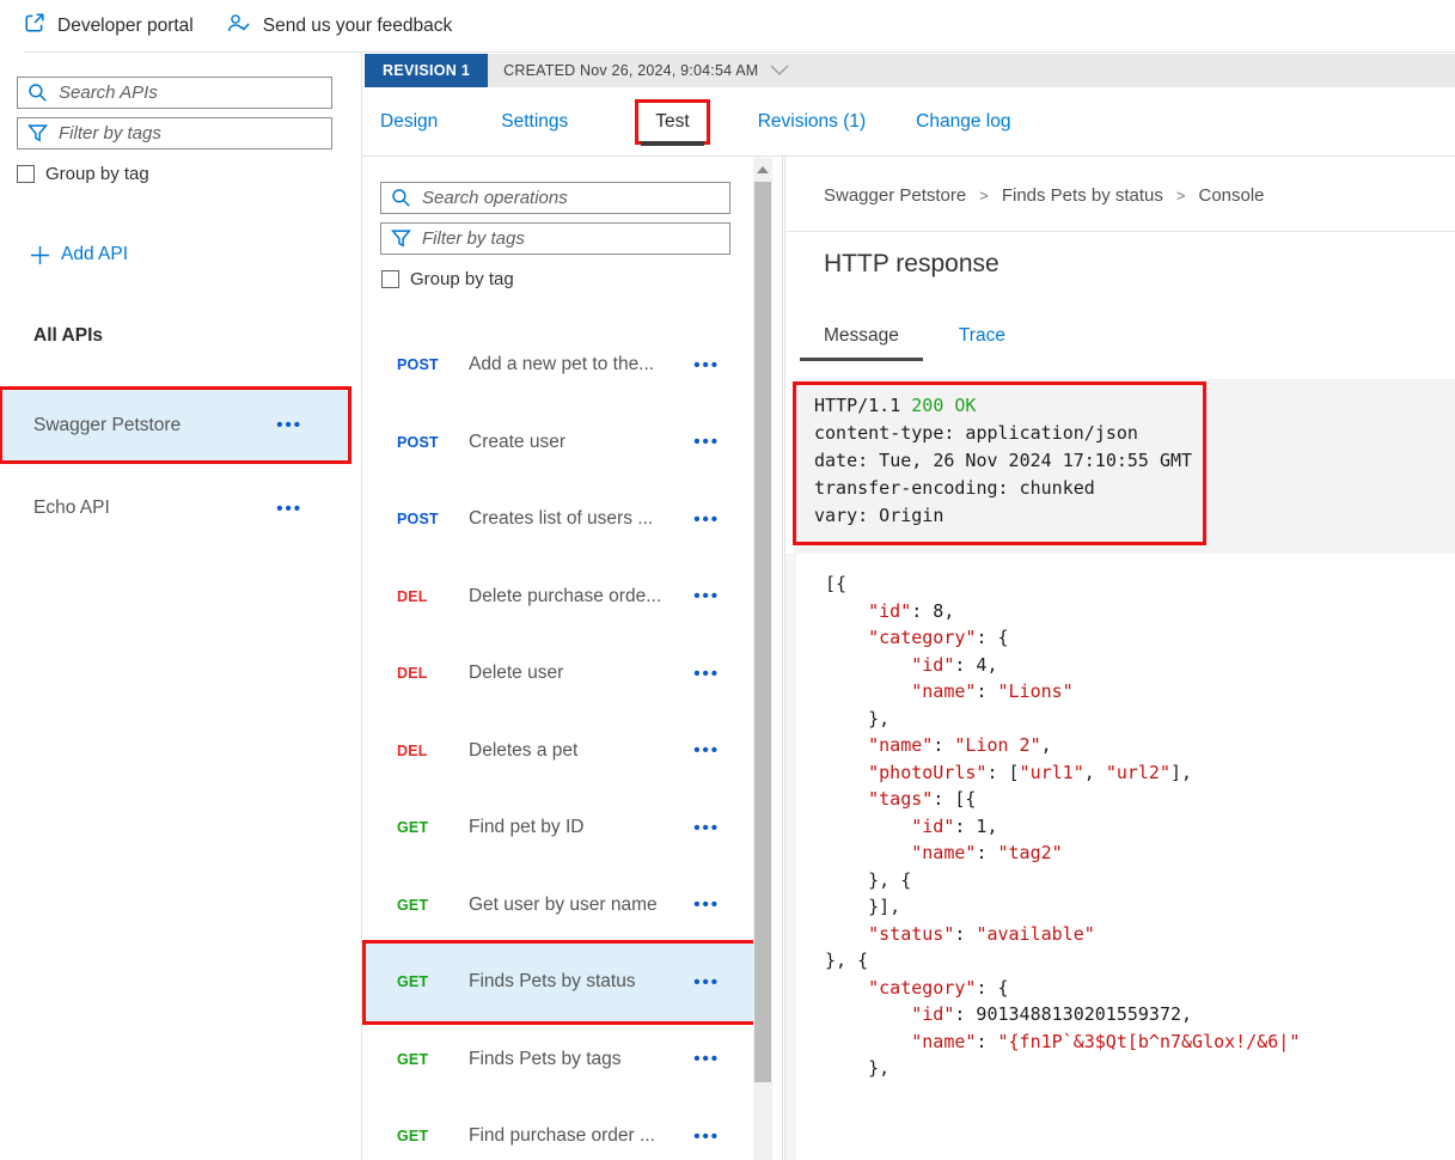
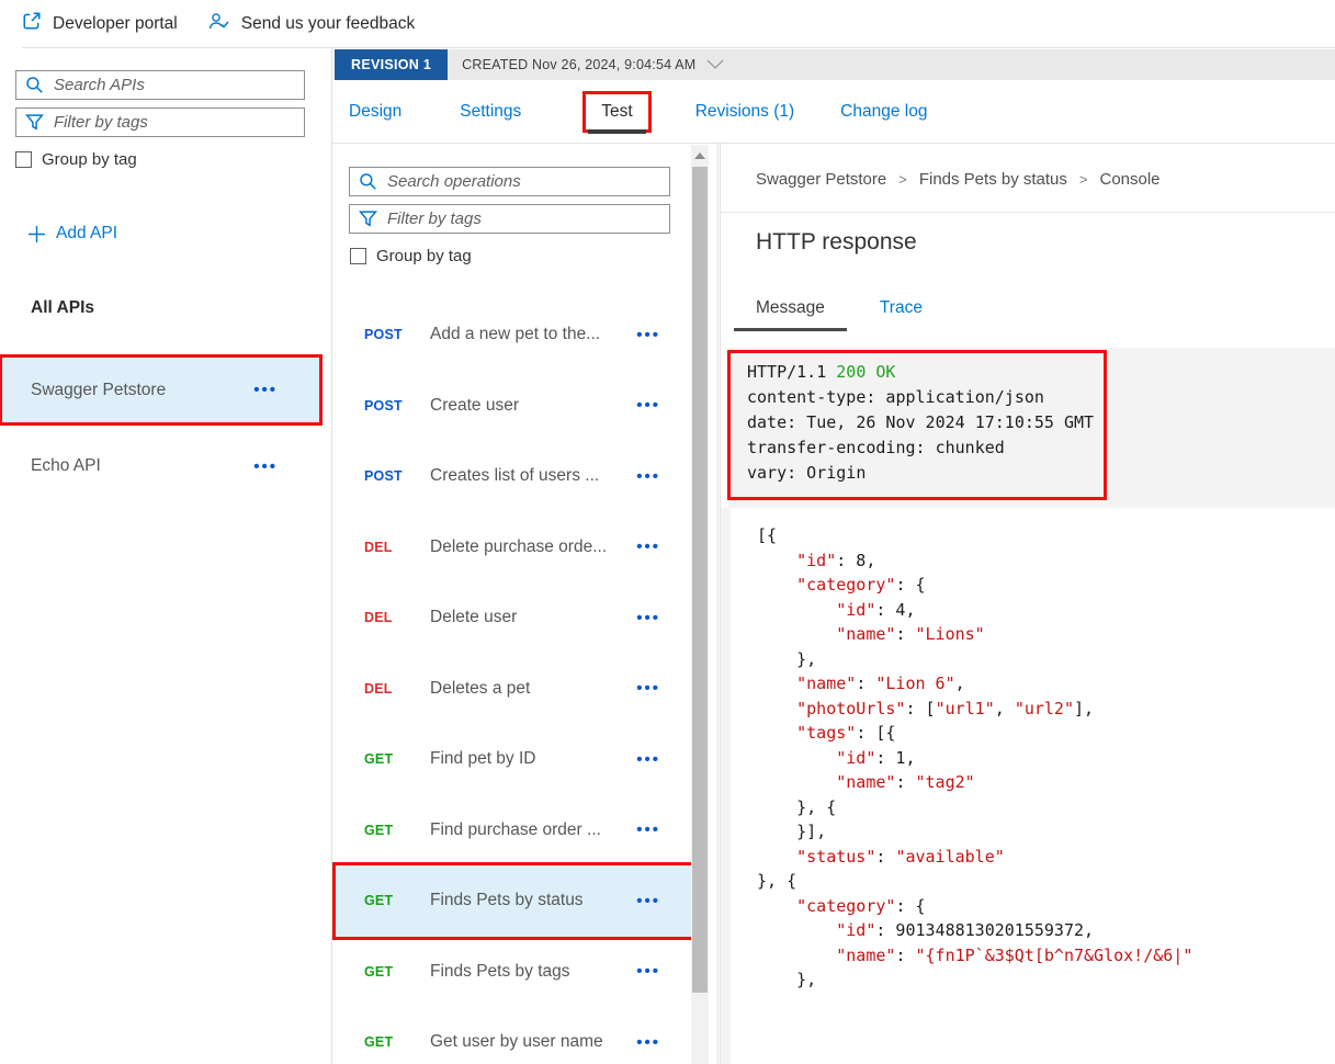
  Developer portal
  Send us your feedback
  Search APIs
  Filter by tags
  Group by tag
  Add API
  All APIs
  Swagger Petstore
  •••
  Echo API
  •••
  REVISION 1
  CREATED Nov 26, 2024, 9:04:54 AM
  Design
  Settings
  Test
  Revisions (1)
  Change log
  Search operations
  Filter by tags
  Group by tag
  POST
  Add a new pet to the...
  •••
  POST
  Create user
  •••
  POST
  Creates list of users ...
  •••
  DEL
  Delete purchase orde...
  •••
  DEL
  Delete user
  •••
  DEL
  Deletes a pet
  •••
  GET
  Find pet by ID
  •••
  GET
- Get user by user name
+ Find purchase order ...
  •••
  GET
  Finds Pets by status
  •••
  GET
  Finds Pets by tags
  •••
  GET
- Find purchase order ...
+ Get user by user name
  •••
  Swagger Petstore
  >
  Finds Pets by status
  >
  Console
  HTTP response
  Message
  Trace
  HTTP/1.1 200 OK
  content-type: application/json
  date: Tue, 26 Nov 2024 17:10:55 GMT
  transfer-encoding: chunked
  vary: Origin
  [{
  "id": 8,
  "category": {
  "id": 4,
  "name": "Lions"
  },
- "name": "Lion 2",
+ "name": "Lion 6",
  "photoUrls": ["url1", "url2"],
  "tags": [{
  "id": 1,
  "name": "tag2"
  }, {
  }],
  "status": "available"
  }, {
  "category": {
  "id": 9013488130201559372,
  "name": "{fn1P`&3$Qt[b^n7&Glox!/&6|"
  },
